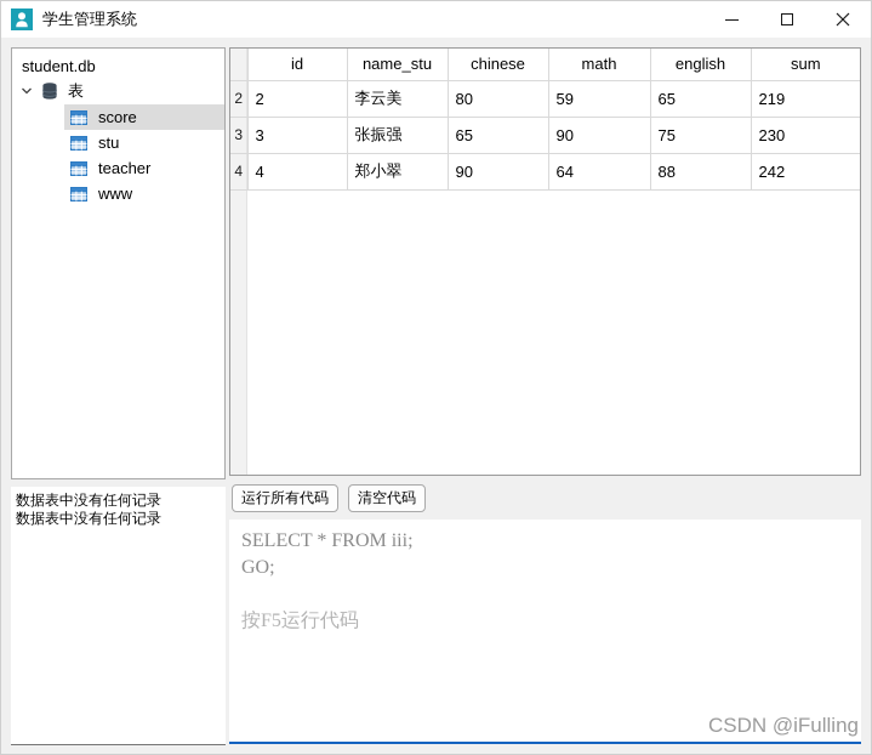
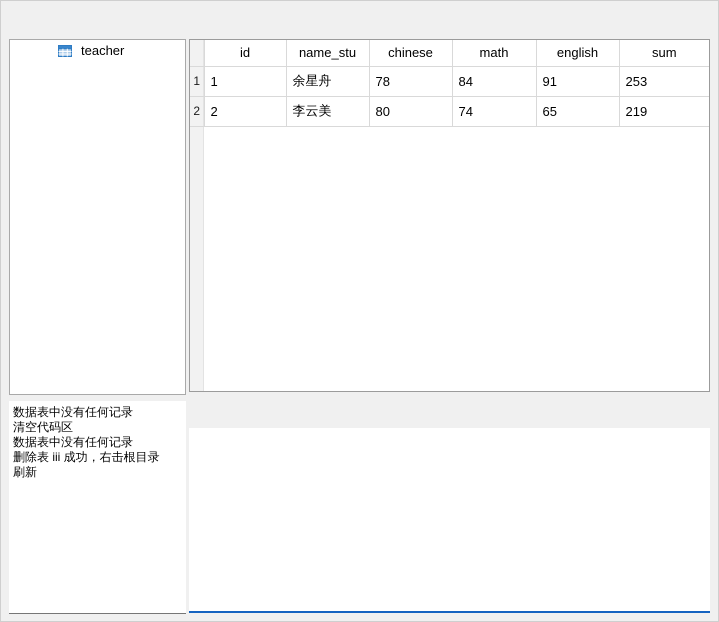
- 学生管理系统
- student.db
- 表
- score
- stu
  teacher
- www
  数据表中没有任何记录
+ 清空代码区
  数据表中没有任何记录
+ 删除表 iii 成功，右击根目录
+ 刷新
  	id	name_stu	chinese	math	english	sum
+ 1	1	余星舟	78	84	91	253
- 2	2	李云美	80	59	65	219
+ 2	2	李云美	80	74	65	219
- 3	3	张振强	65	90	75	230
- 4	4	郑小翠	90	64	88	242
- 运行所有代码
- 清空代码
- SELECT * FROM iii;
- GO;
- 按F5运行代码
- CSDN @iFulling
